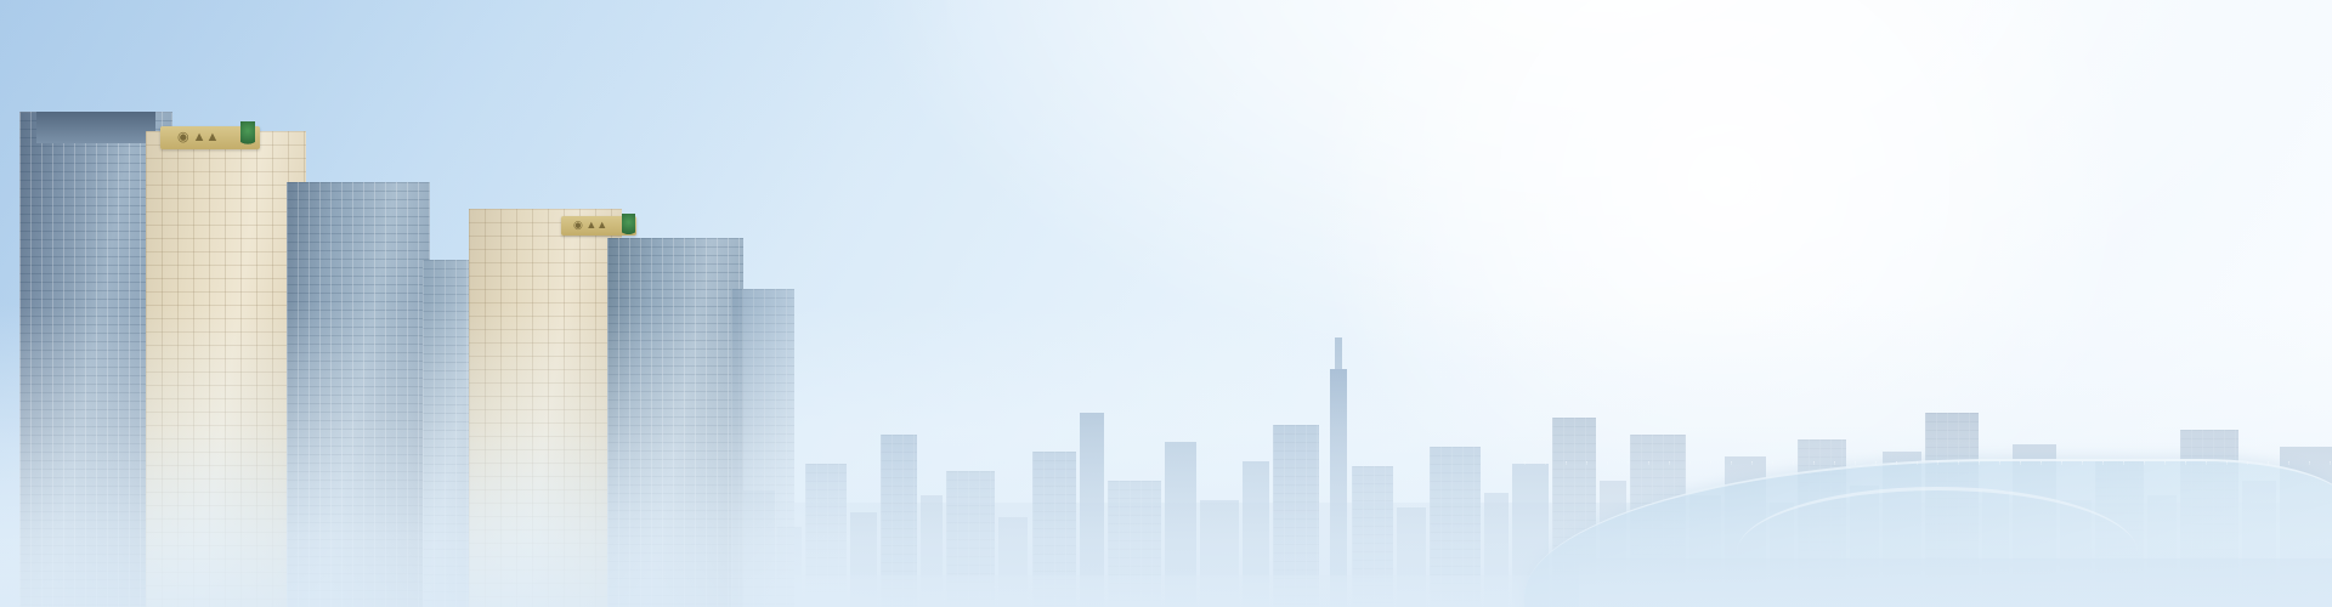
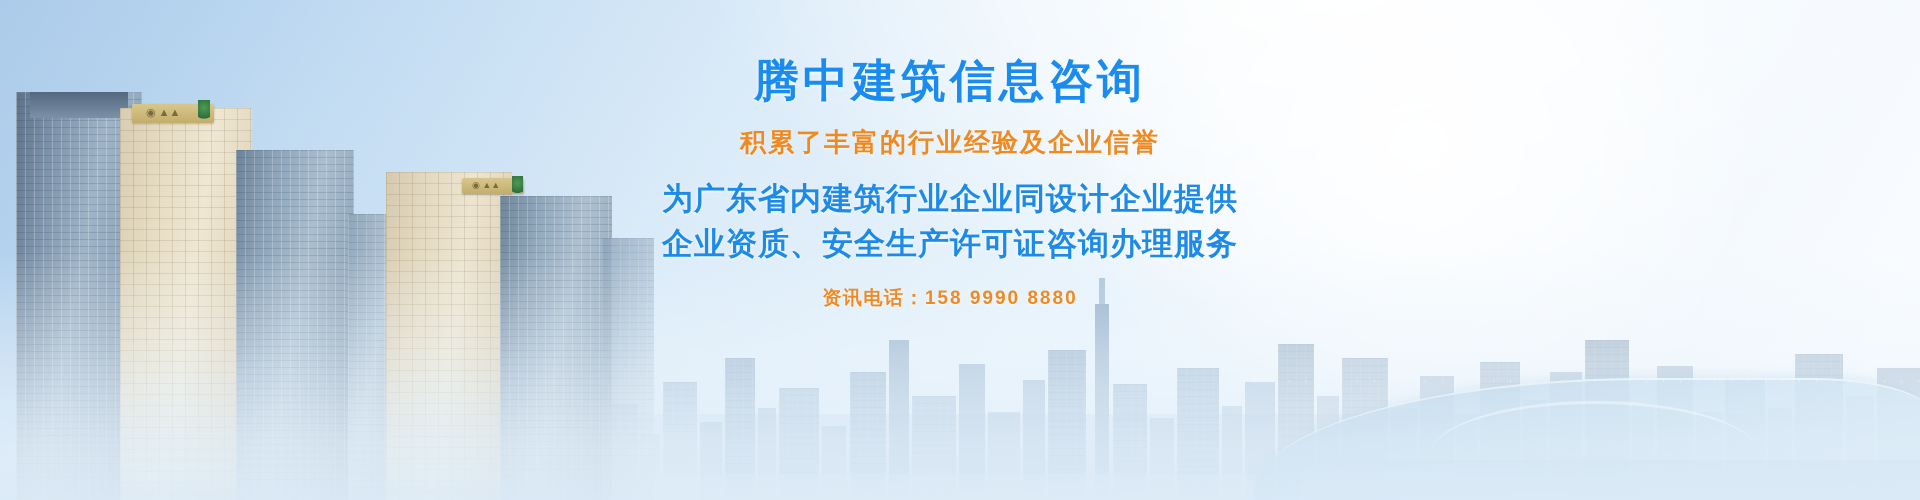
  ◉ ▲▲
  ◉ ▲▲
+ 腾中建筑信息咨询
+ 积累了丰富的行业经验及企业信誉
+ 为广东省内建筑行业企业同设计企业提供
+ 企业资质、安全生产许可证咨询办理服务
+ 资讯电话：158 9990 8880
